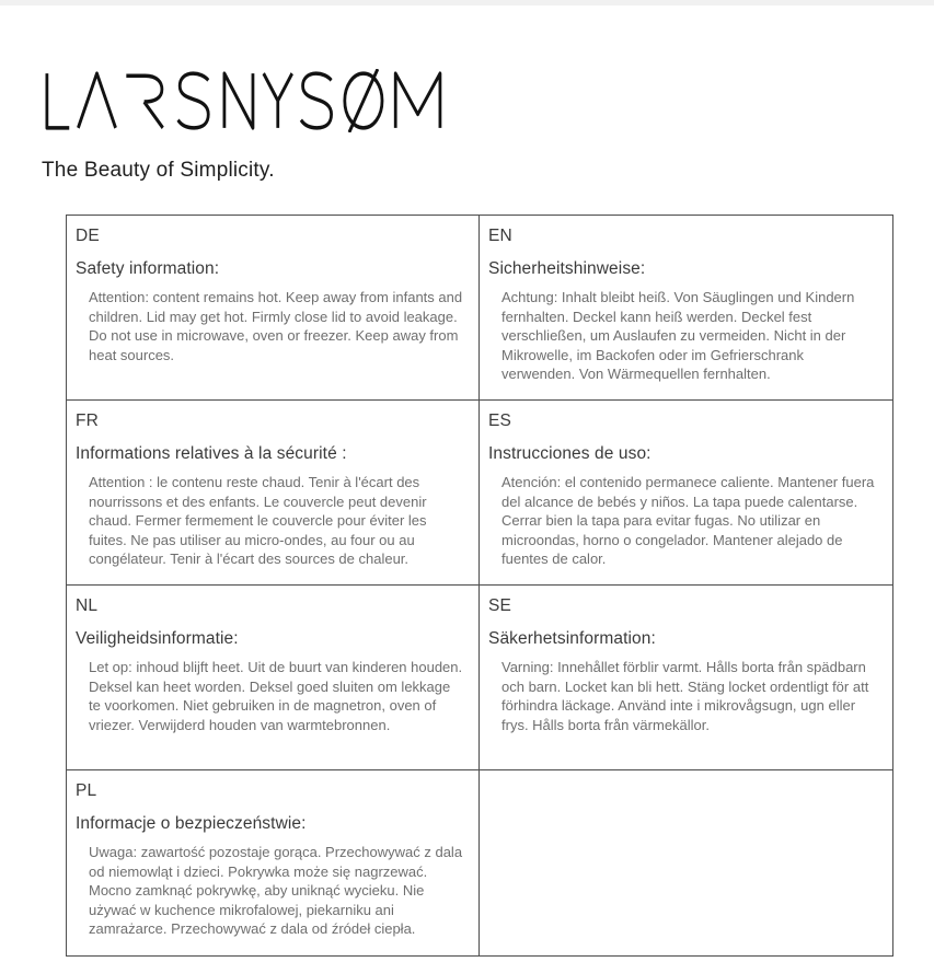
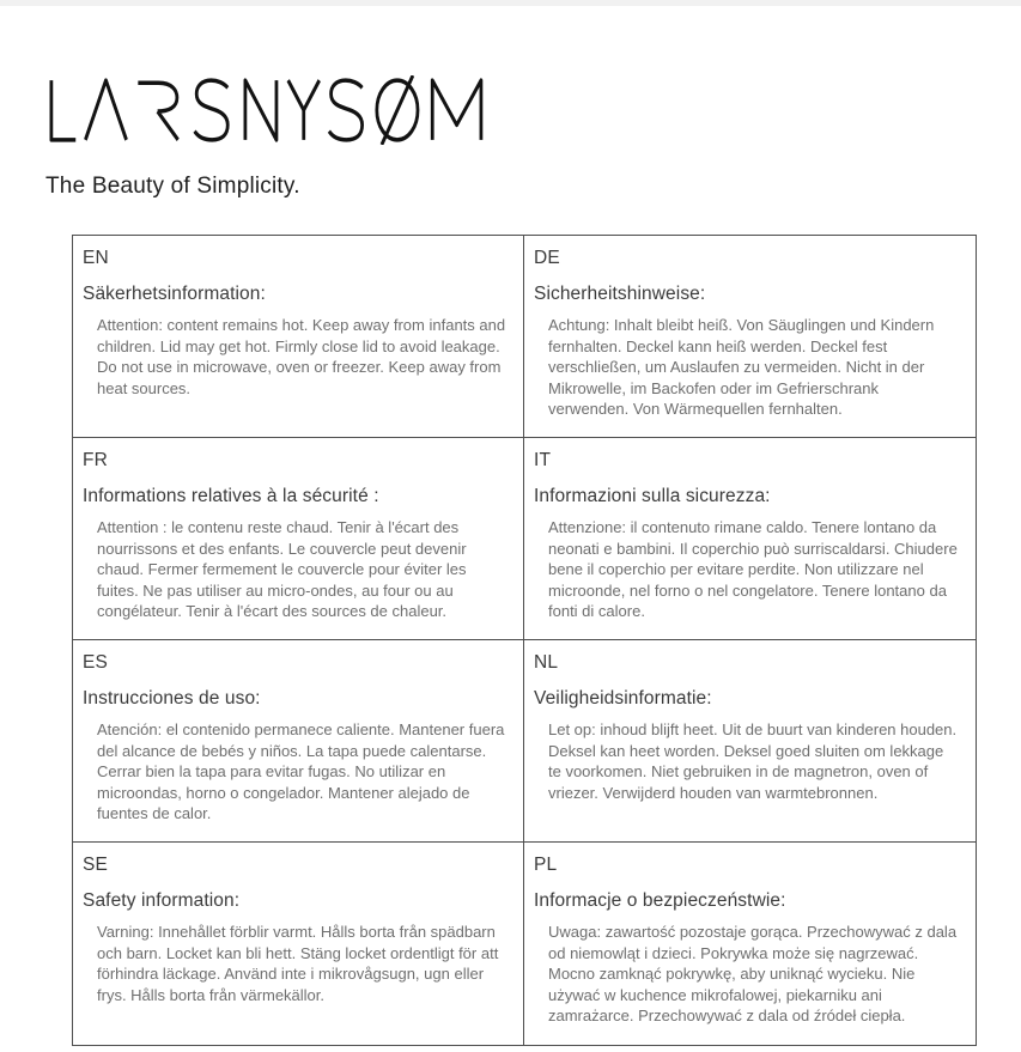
  The Beauty of Simplicity.
- DE
+ EN
- Safety information:
+ Säkerhetsinformation:
  Attention: content remains hot. Keep away from infants and children. Lid may get hot. Firmly close lid to avoid leakage. Do not use in microwave, oven or freezer. Keep away from heat sources.
- EN
+ DE
  Sicherheitshinweise:
  Achtung: Inhalt bleibt heiß. Von Säuglingen und Kindern fernhalten. Deckel kann heiß werden. Deckel fest verschließen, um Auslaufen zu vermeiden. Nicht in der Mikrowelle, im Backofen oder im Gefrierschrank verwenden. Von Wärmequellen fernhalten.
  FR
  Informations relatives à la sécurité :
  Attention : le contenu reste chaud. Tenir à l'écart des nourrissons et des enfants. Le couvercle peut devenir chaud. Fermer fermement le couvercle pour éviter les fuites. Ne pas utiliser au micro-ondes, au four ou au congélateur. Tenir à l'écart des sources de chaleur.
+ IT
+ Informazioni sulla sicurezza:
+ Attenzione: il contenuto rimane caldo. Tenere lontano da neonati e bambini. Il coperchio può surriscaldarsi. Chiudere bene il coperchio per evitare perdite. Non utilizzare nel microonde, nel forno o nel congelatore. Tenere lontano da fonti di calore.
  ES
  Instrucciones de uso:
  Atención: el contenido permanece caliente. Mantener fuera del alcance de bebés y niños. La tapa puede calentarse. Cerrar bien la tapa para evitar fugas. No utilizar en microondas, horno o congelador. Mantener alejado de fuentes de calor.
  NL
  Veiligheidsinformatie:
  Let op: inhoud blijft heet. Uit de buurt van kinderen houden. Deksel kan heet worden. Deksel goed sluiten om lekkage te voorkomen. Niet gebruiken in de magnetron, oven of vriezer. Verwijderd houden van warmtebronnen.
  SE
- Säkerhetsinformation:
+ Safety information:
  Varning: Innehållet förblir varmt. Hålls borta från spädbarn och barn. Locket kan bli hett. Stäng locket ordentligt för att förhindra läckage. Använd inte i mikrovågsugn, ugn eller frys. Hålls borta från värmekällor.
  PL
  Informacje o bezpieczeństwie:
  Uwaga: zawartość pozostaje gorąca. Przechowywać z dala od niemowląt i dzieci. Pokrywka może się nagrzewać. Mocno zamknąć pokrywkę, aby uniknąć wycieku. Nie używać w kuchence mikrofalowej, piekarniku ani zamrażarce. Przechowywać z dala od źródeł ciepła.
